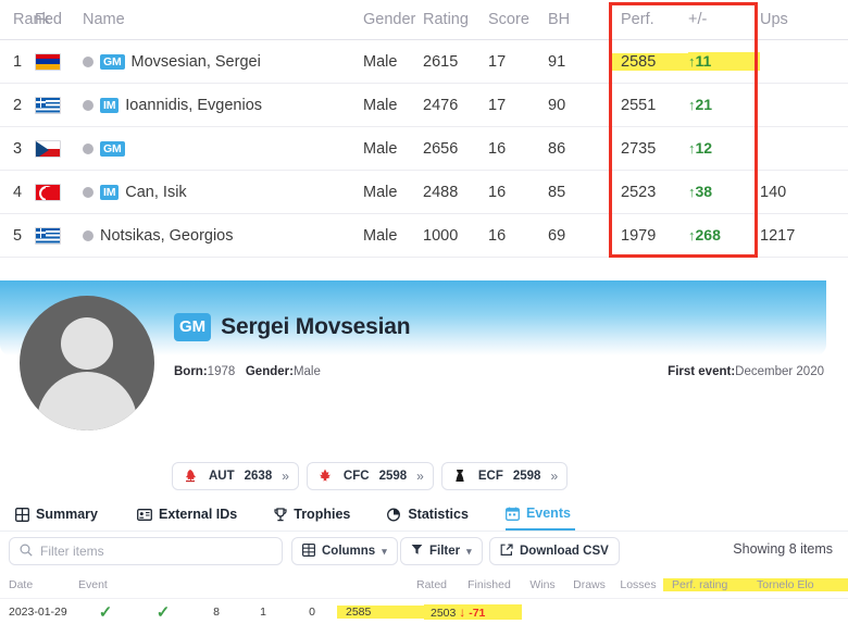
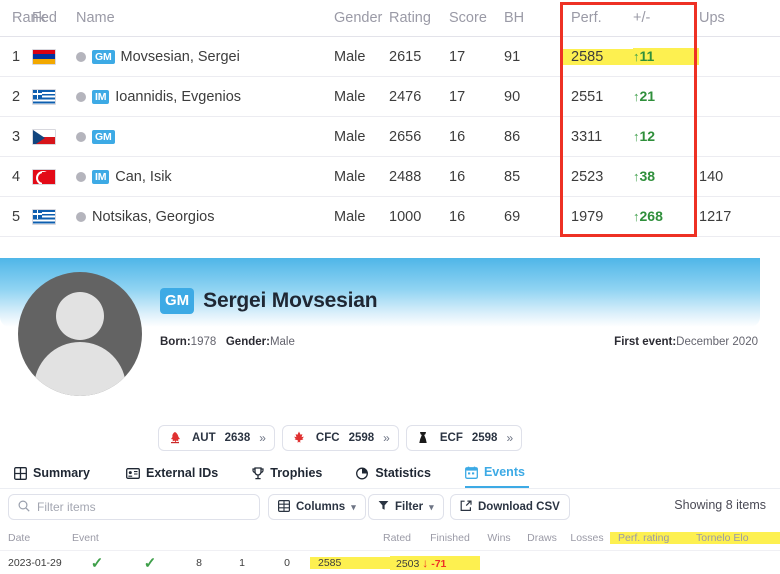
  Rank
  Fed
  Name
  Gender
  Rating
  Score
  BH
  Perf.
  +/-
  Ups
  1
  GM
  Movsesian, Sergei
  Male
  2615
  17
  91
  2585
  ↑11
  2
  IM
  Ioannidis, Evgenios
  Male
  2476
  17
  90
  2551
  ↑21
  3
  GM
  Male
  2656
  16
  86
- 2735
+ 3311
  ↑12
  4
  IM
  Can, Isik
  Male
  2488
  16
  85
  2523
  ↑38
  140
  5
  Notsikas, Georgios
  Male
  1000
  16
  69
  1979
  ↑268
  1217
  GM
  Sergei Movsesian
  Born:1978 Gender:Male
  First event:December 2020
  AUT
  2638
  »
  CFC
  2598
  »
  ECF
  2598
  »
  Summary
  External IDs
  Trophies
  Statistics
  Events
  Filter items
  Columns
  ▾
  Filter
  ▾
  Download CSV
  Showing 8 items
  Date
  Event
  Rated
  Finished
  Wins
  Draws
  Losses
  Perf. rating
  Tornelo Elo
  2023-01-29
  ✓
  ✓
  8
  1
  0
  2585
  2503 ↓ -71
